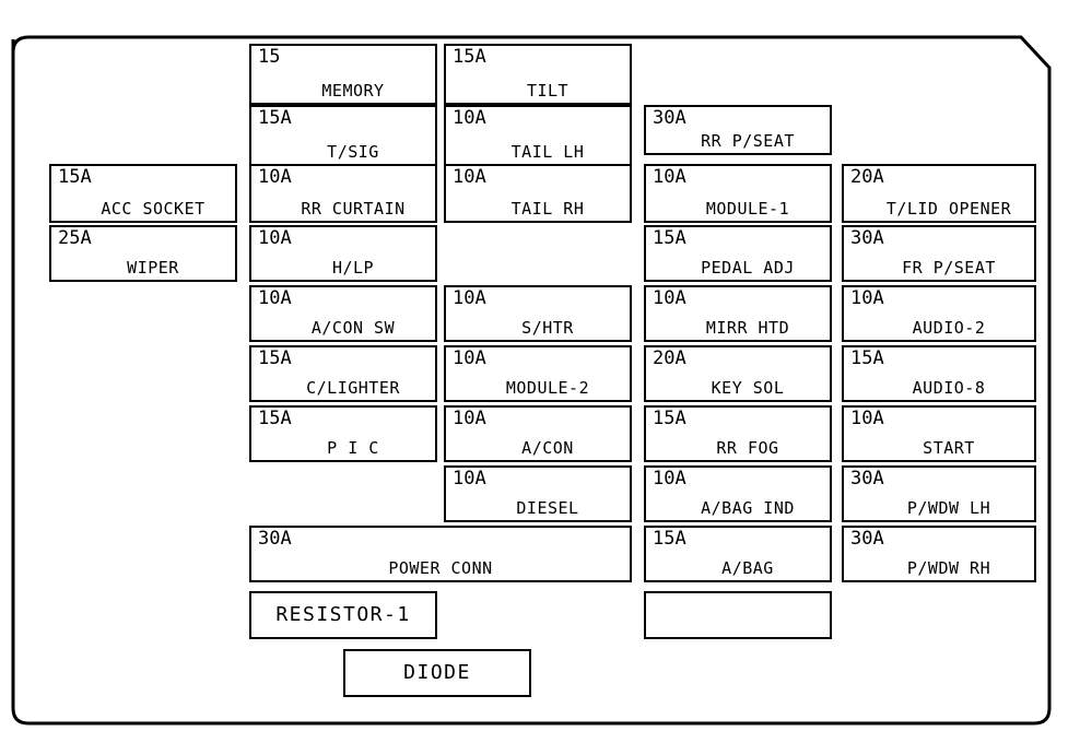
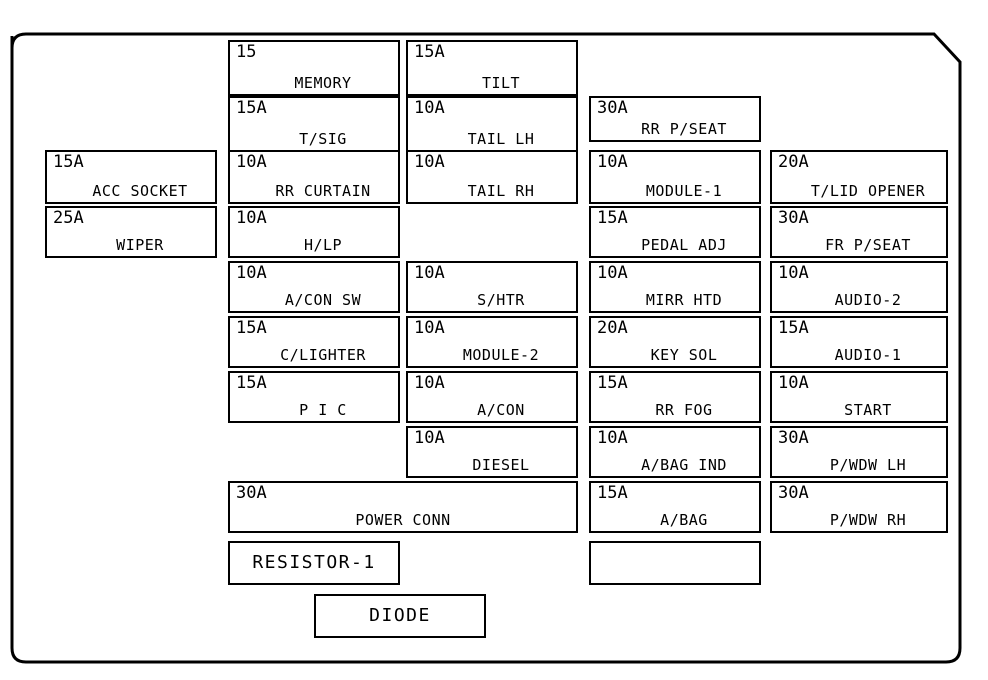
  15
  MEMORY
  15A
  TILT
  15A
  T/SIG
  10A
  TAIL LH
  30A
  RR P/SEAT
  15A
  ACC SOCKET
  10A
  RR CURTAIN
  10A
  TAIL RH
  10A
  MODULE-1
  20A
  T/LID OPENER
  25A
  WIPER
  10A
  H/LP
  15A
  PEDAL ADJ
  30A
  FR P/SEAT
  10A
  A/CON SW
  10A
  S/HTR
  10A
  MIRR HTD
  10A
  AUDIO-2
  15A
  C/LIGHTER
  10A
  MODULE-2
  20A
  KEY SOL
  15A
- AUDIO-8
+ AUDIO-1
  15A
  P I C
  10A
  A/CON
  15A
  RR FOG
  10A
  START
  10A
  DIESEL
  10A
  A/BAG IND
  30A
  P/WDW LH
  30A
  POWER CONN
  15A
  A/BAG
  30A
  P/WDW RH
  RESISTOR-1
  DIODE
